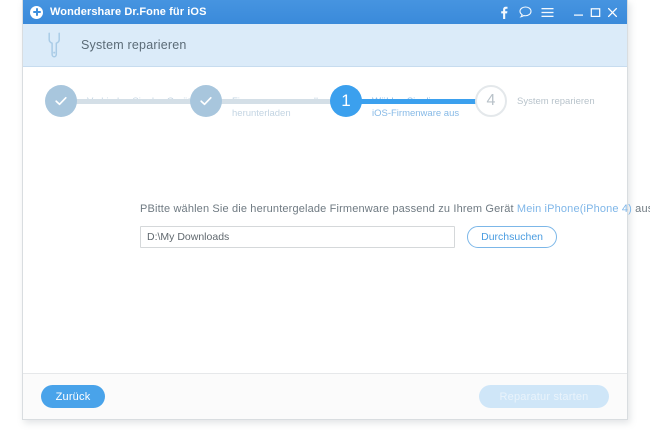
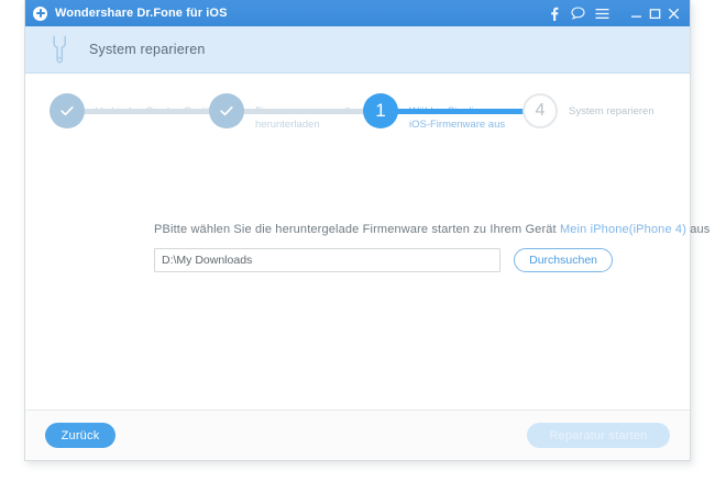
  Wondershare Dr.Fone für iOS
  System reparieren
  herunterladen
  1
  iOS-Firmenware aus
  4
  System reparieren
- PBitte wählen Sie die heruntergelade Firmenware passend zu Ihrem Gerät Mein iPhone(iPhone 4) au
+ PBitte wählen Sie die heruntergelade Firmenware starten zu Ihrem Gerät Mein iPhone(iPhone 4) aus
  D:\My Downloads
  Durchsuchen
  Zurück
  Reparatur starten
